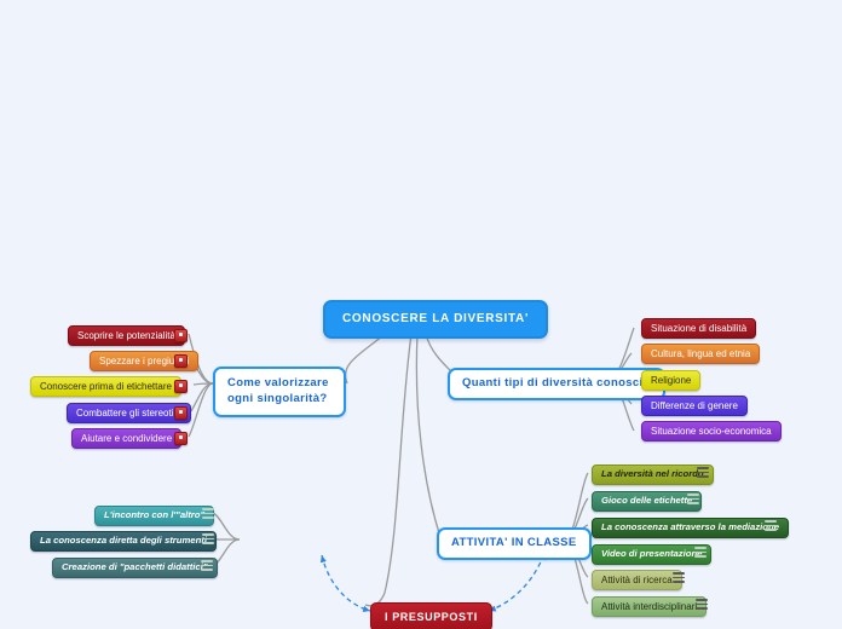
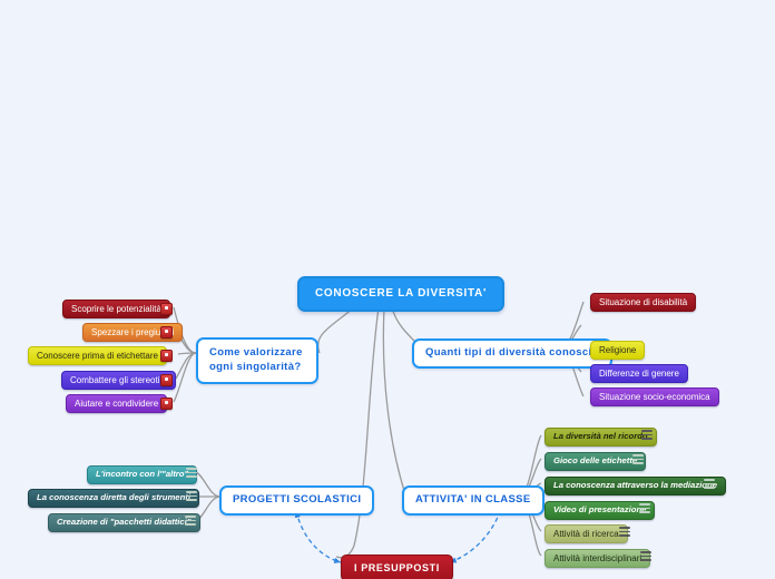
  CONOSCERE LA DIVERSITA'
  Come valorizzare ogni singolarità?
  Quanti tipi di diversità conosc
+ PROGETTI SCOLASTICI
  ATTIVITA' IN CLASSE
  I PRESUPPOSTI
  Scoprire le potenzialità
  Spezzare i pregiui
  Conoscere prima di etichettare
  Combattere gli stereoti
  Aiutare e condividere
  Situazione di disabilità
- Cultura, lingua ed etnia
  Religione
  Differenze di genere
  Situazione socio-economica
  La diversità nel ricordo
  Gioco delle etichette
  La conoscenza attraverso la mediazione
  Video di presentazione
  Attività di ricerca
  Attività interdisciplinar
  L'incontro con l'"altro"
  La conoscenza diretta degli strumenti
  Creazione di "pacchetti didattici"
